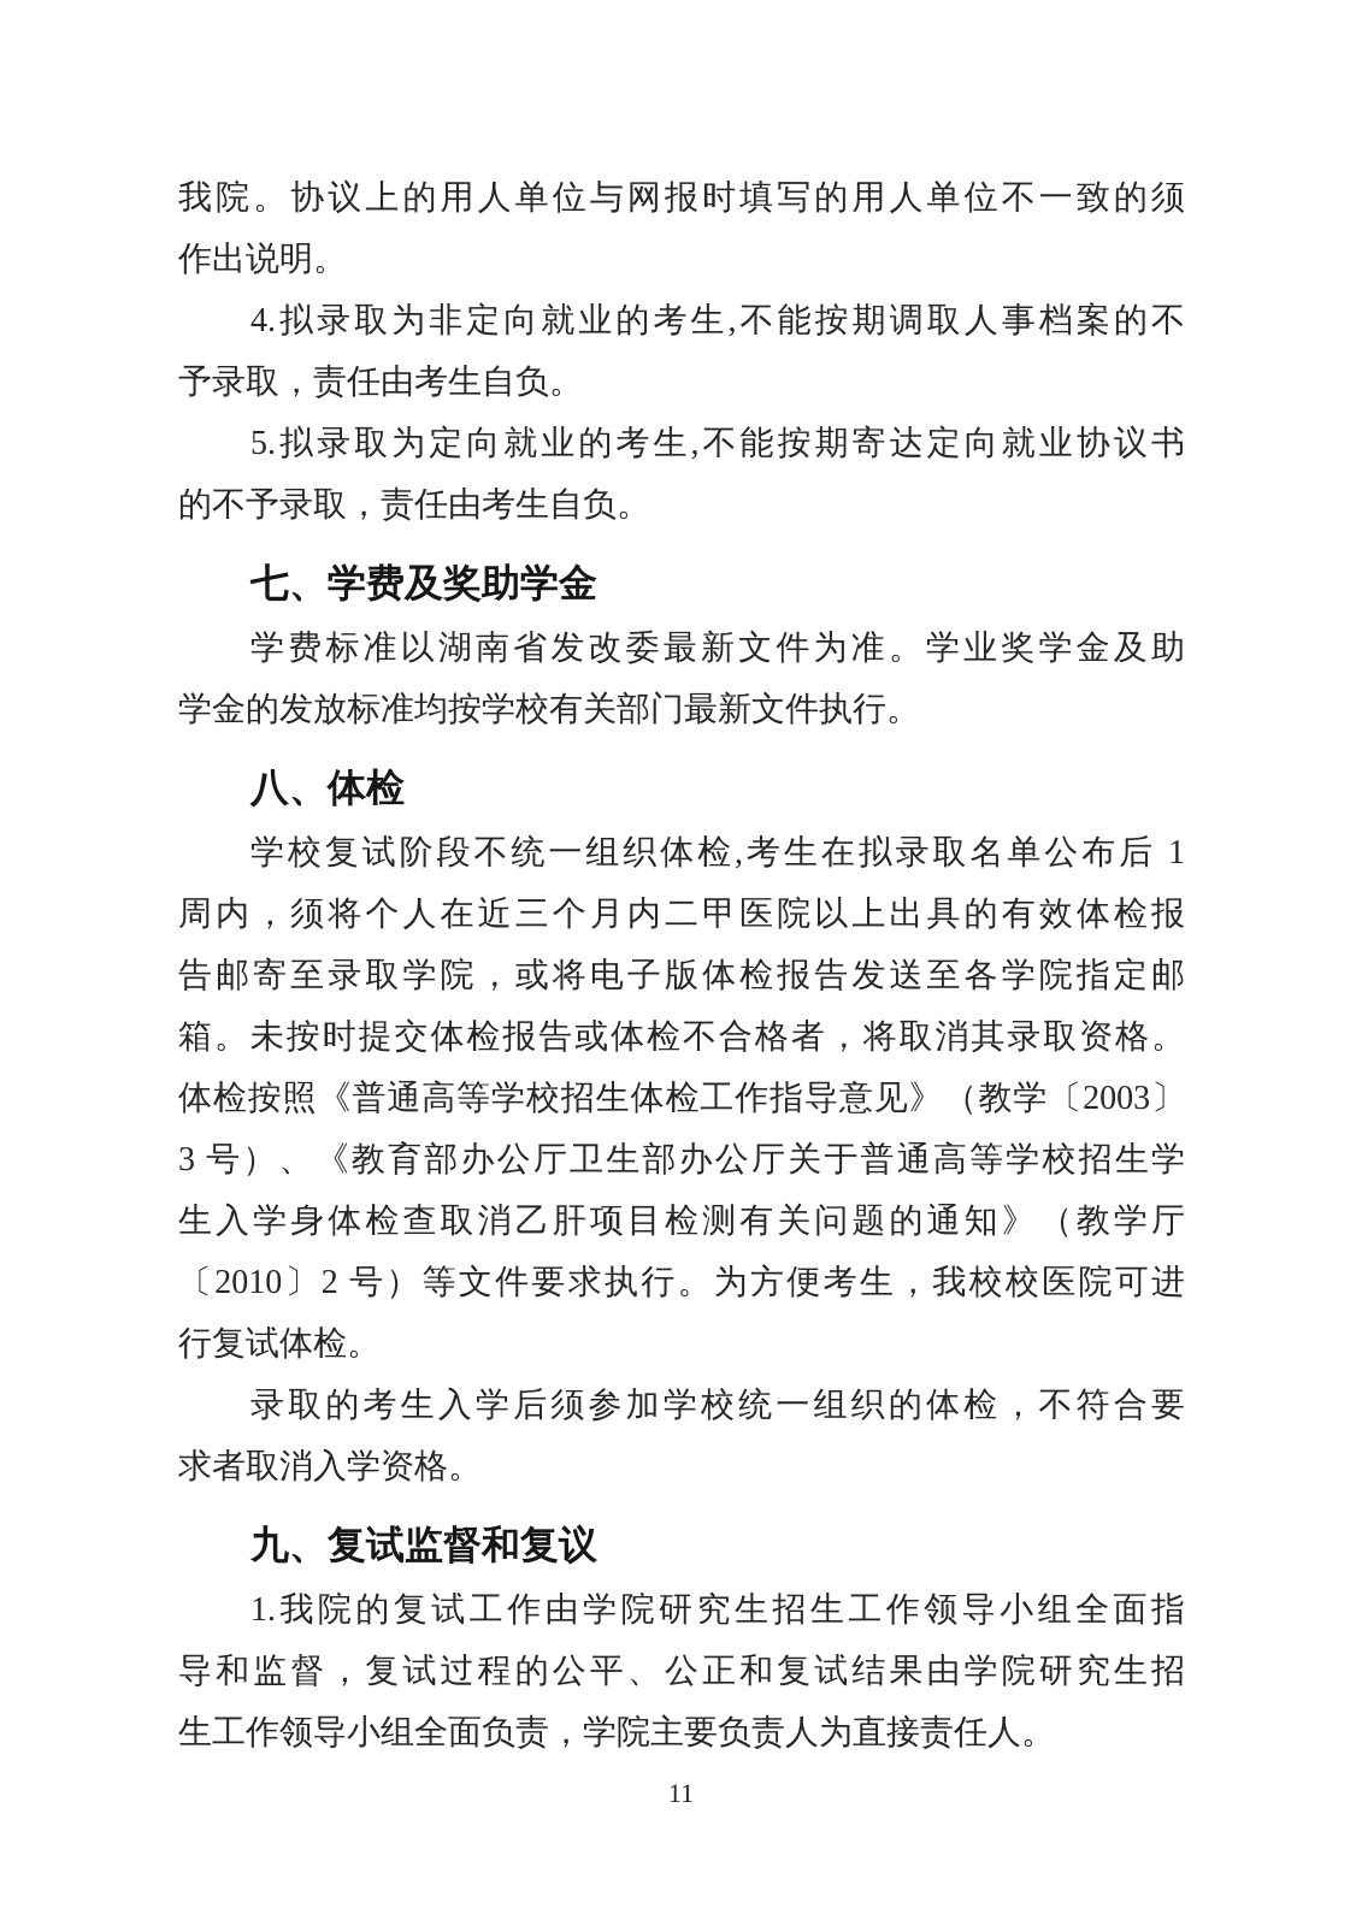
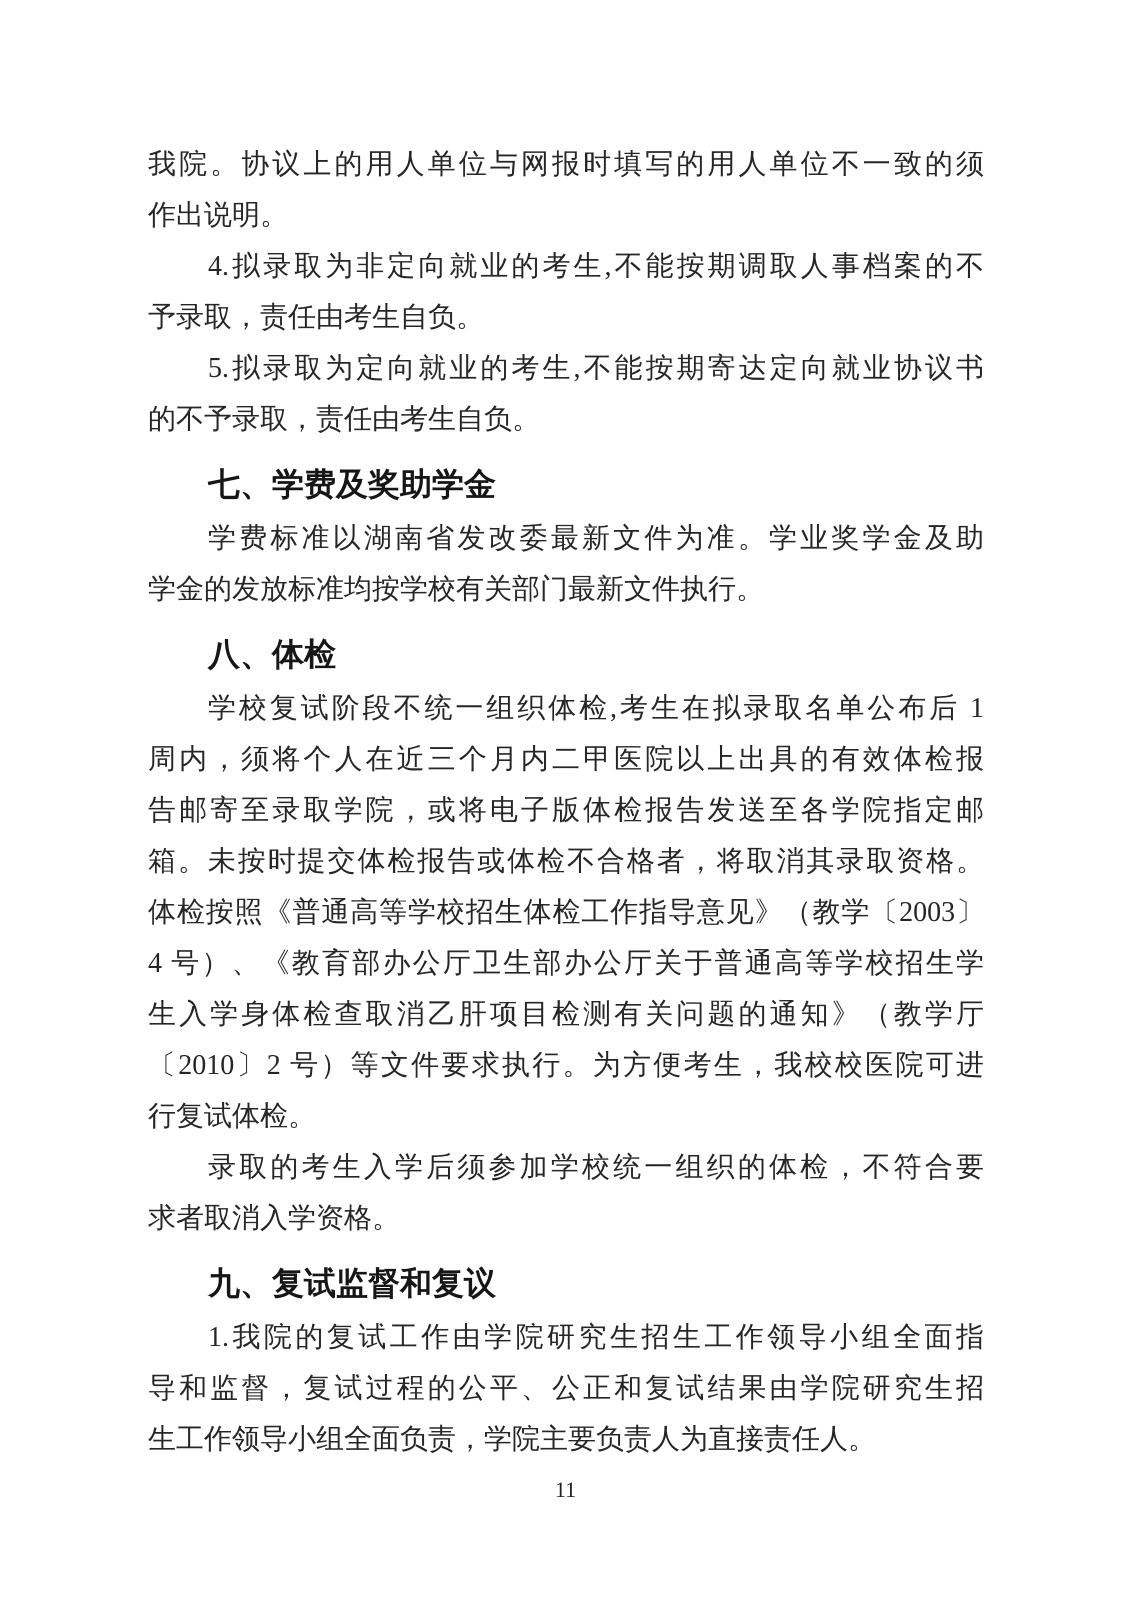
  我院。协议上的用人单位与网报时填写的用人单位不一致的须
  作出说明。
  4.拟录取为非定向就业的考生,不能按期调取人事档案的不
  予录取，责任由考生自负。
  5.拟录取为定向就业的考生,不能按期寄达定向就业协议书
  的不予录取，责任由考生自负。
  七、学费及奖助学金
  学费标准以湖南省发改委最新文件为准。学业奖学金及助
  学金的发放标准均按学校有关部门最新文件执行。
  八、体检
  学校复试阶段不统一组织体检,考生在拟录取名单公布后 1
  周内，须将个人在近三个月内二甲医院以上出具的有效体检报
  告邮寄至录取学院，或将电子版体检报告发送至各学院指定邮
  箱。未按时提交体检报告或体检不合格者，将取消其录取资格。
  体检按照《普通高等学校招生体检工作指导意见》（教学〔2003〕
- 3 号）、《教育部办公厅卫生部办公厅关于普通高等学校招生学
+ 4 号）、《教育部办公厅卫生部办公厅关于普通高等学校招生学
  生入学身体检查取消乙肝项目检测有关问题的通知》（教学厅
  〔2010〕2 号）等文件要求执行。为方便考生，我校校医院可进
  行复试体检。
  录取的考生入学后须参加学校统一组织的体检，不符合要
  求者取消入学资格。
  九、复试监督和复议
  1.我院的复试工作由学院研究生招生工作领导小组全面指
  导和监督，复试过程的公平、公正和复试结果由学院研究生招
  生工作领导小组全面负责，学院主要负责人为直接责任人。
  11
